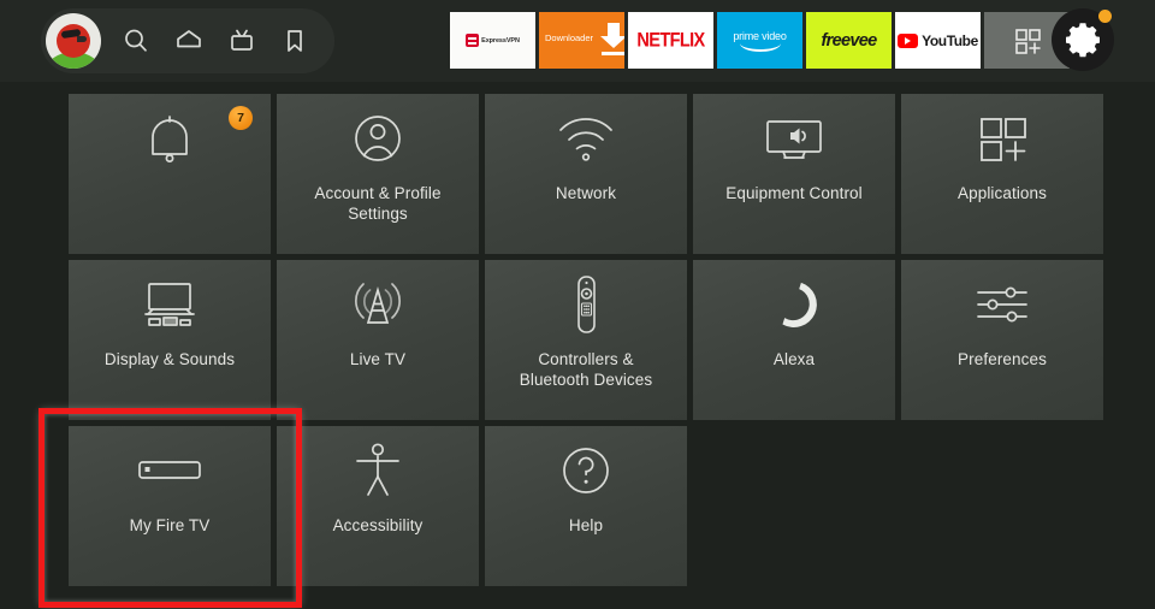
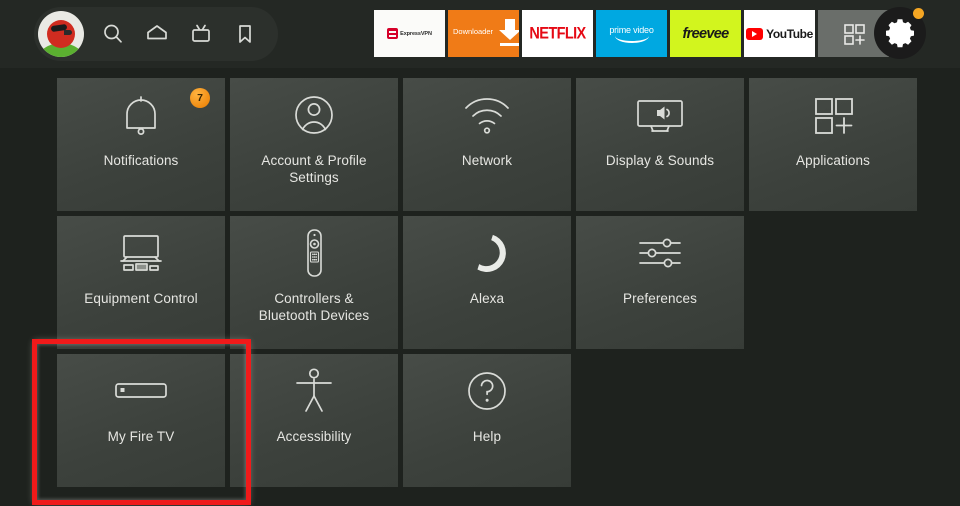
  Downloader
  NETFLIX
  prime video
  freevee
  YouTube
  7
+ Notifications
  Account & Profile Settings
  Network
- Equipment Control
+ Display & Sounds
  Applications
- Display & Sounds
+ Equipment Control
- Live TV
  Controllers & Bluetooth Devices
  Alexa
  Preferences
  My Fire TV
  Accessibility
  Help
